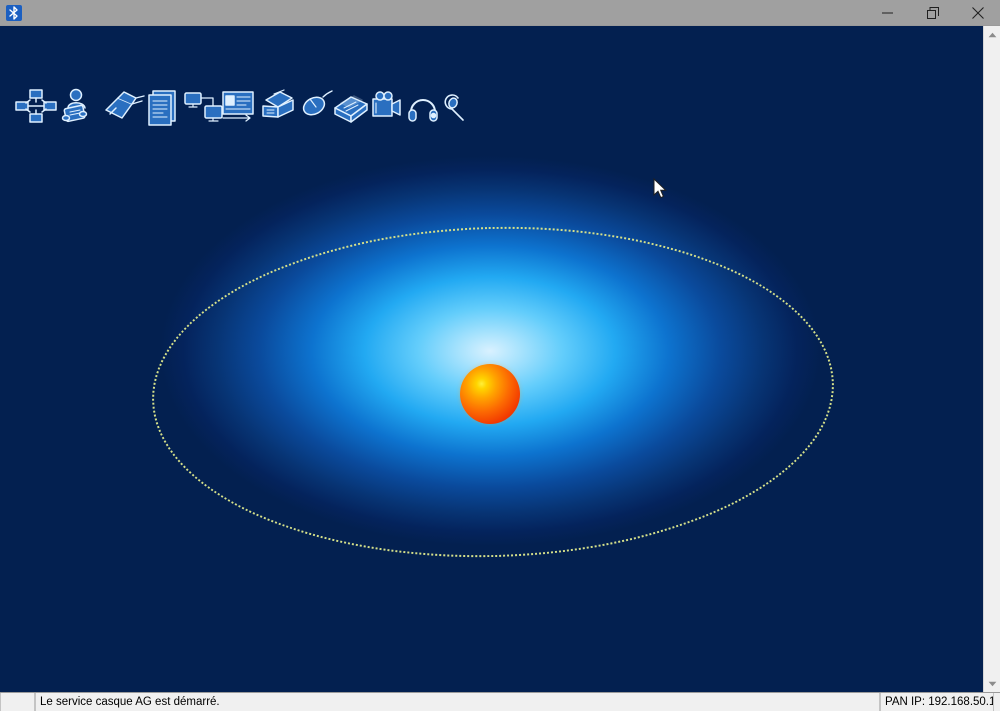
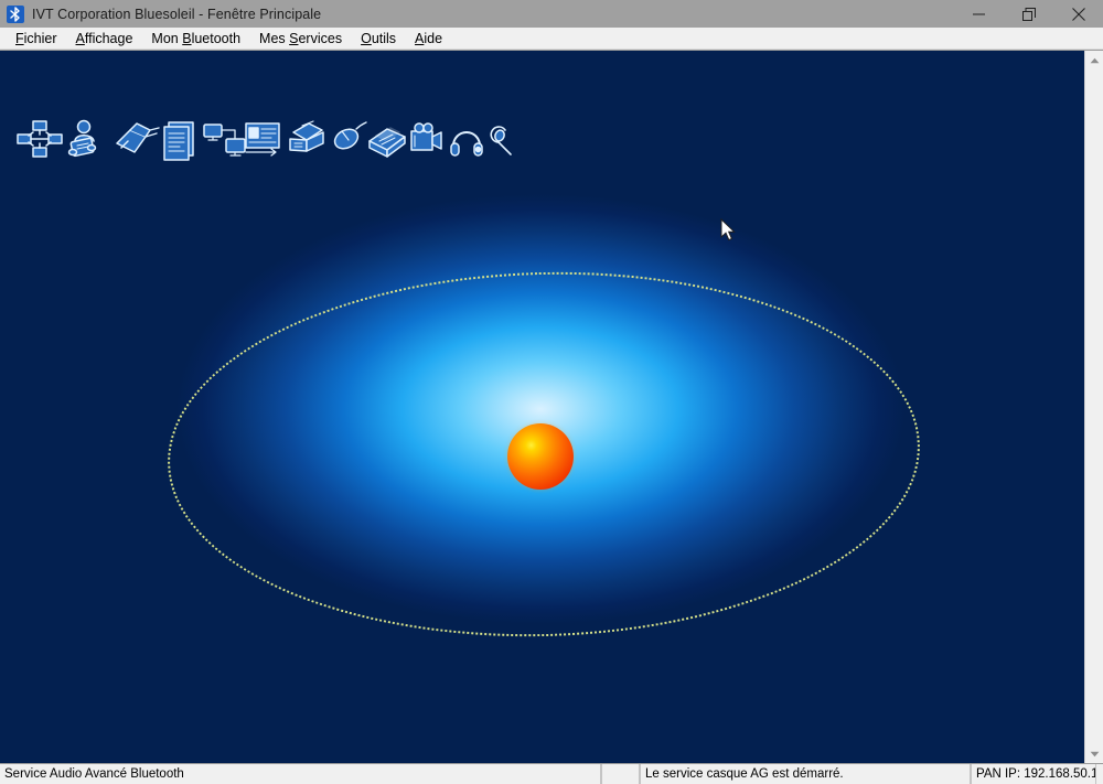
+ IVT Corporation Bluesoleil - Fenêtre Principale
+ Fichier
+ Affichage
+ Mon Bluetooth
+ Mes Services
+ Outils
+ Aide
+ Service Audio Avancé Bluetooth
  Le service casque AG est démarré.
  PAN IP: 192.168.50.1
